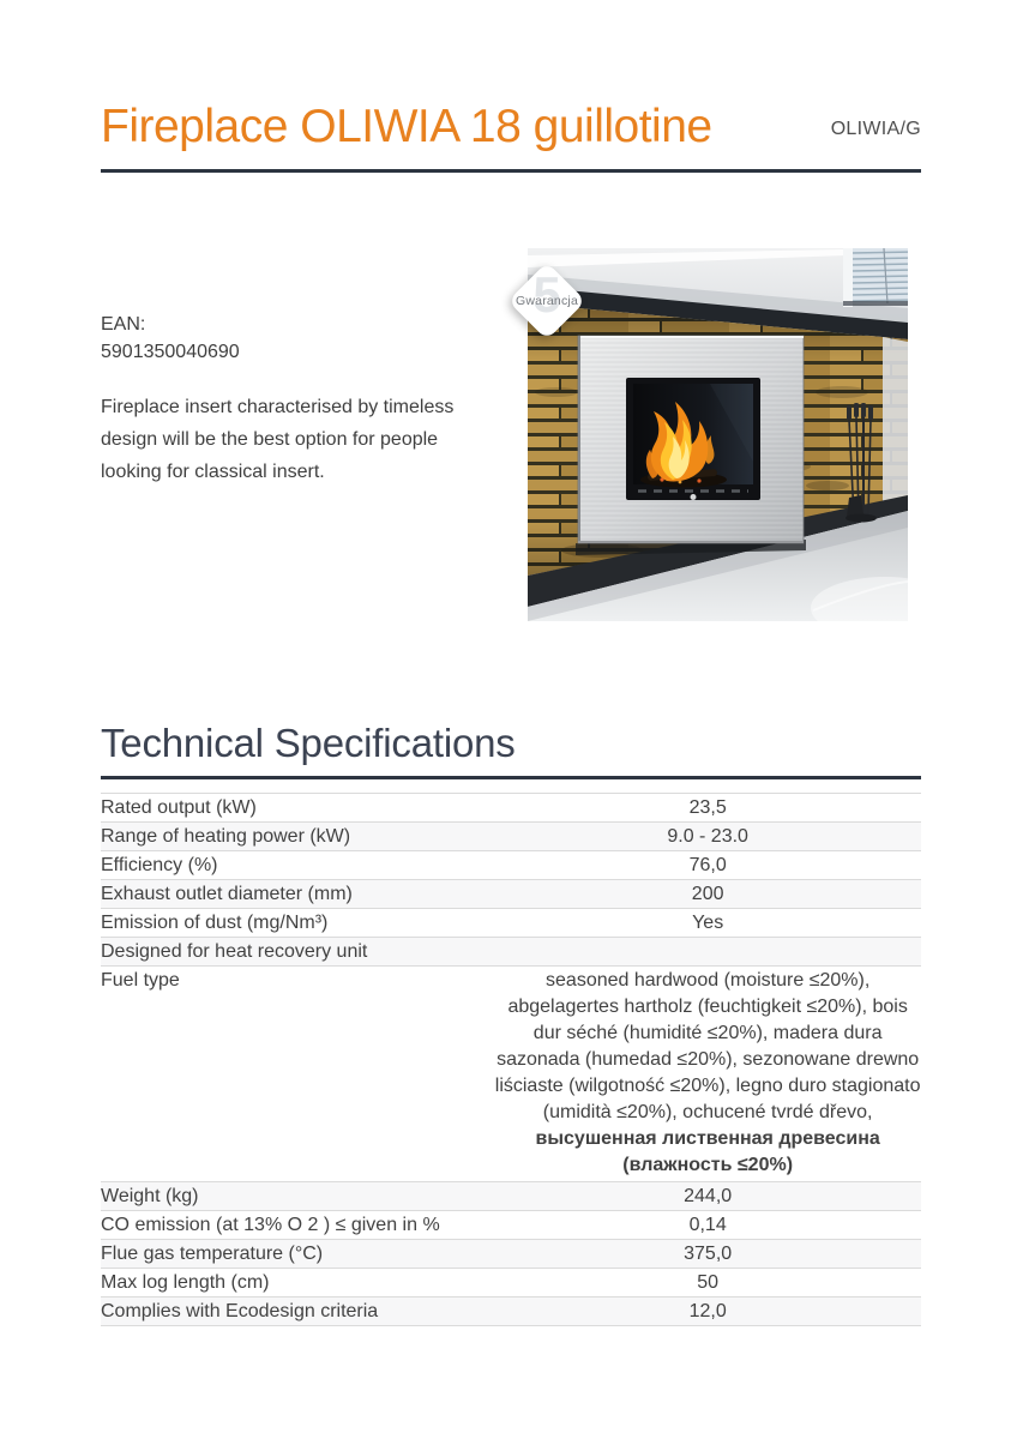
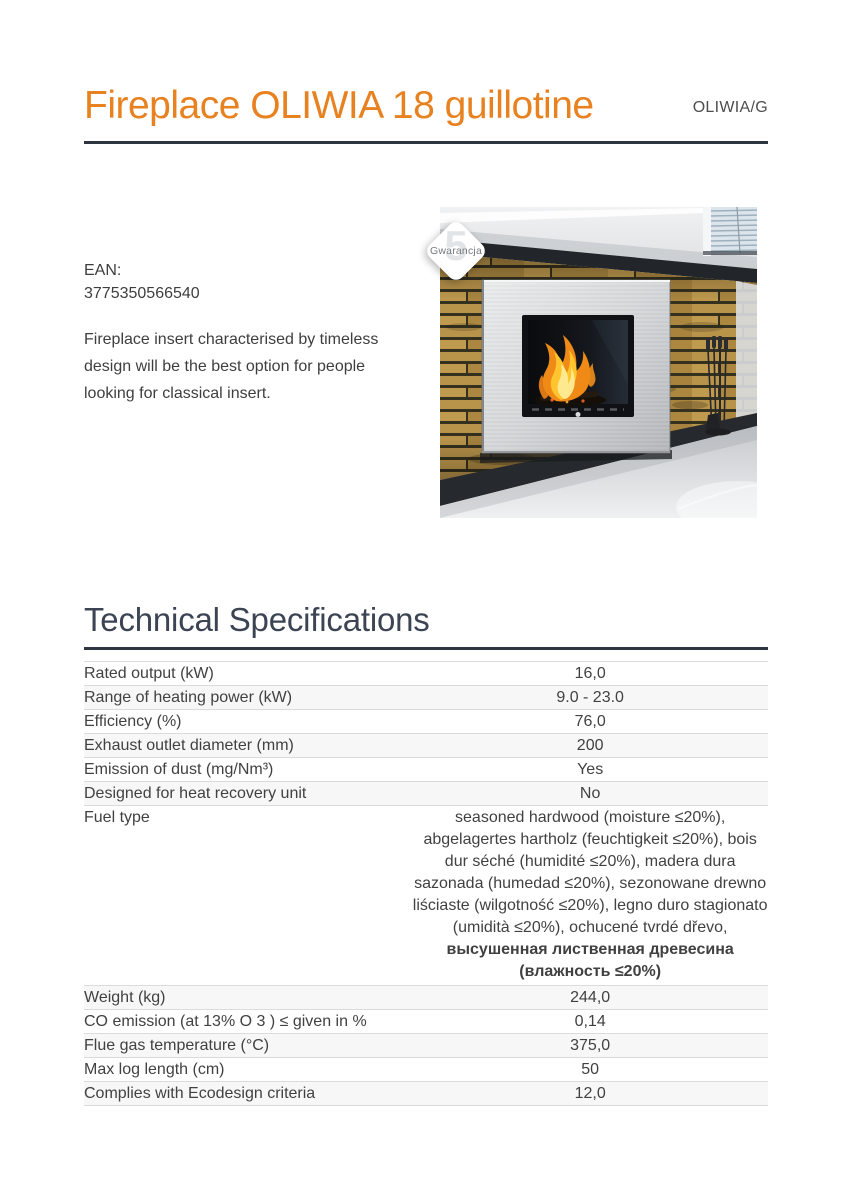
  Fireplace OLIWIA 18 guillotine
  OLIWIA/G
  EAN:
- 5901350040690
+ 3775350566540
  Fireplace insert characterised by timeless design will be the best option for people looking for classical insert.
  5
  Gwarancja
  Technical Specifications
  Rated output (kW)
- 23,5
+ 16,0
  Range of heating power (kW)
  9.0 - 23.0
  Efficiency (%)
  76,0
  Exhaust outlet diameter (mm)
  200
  Emission of dust (mg/Nm³)
  Yes
  Designed for heat recovery unit
+ No
  Fuel type
  seasoned hardwood (moisture ≤20%), abgelagertes hartholz (feuchtigkeit ≤20%), bois dur séché (humidité ≤20%), madera dura sazonada (humedad ≤20%), sezonowane drewno liściaste (wilgotność ≤20%), legno duro stagionato (umidità ≤20%), ochucené tvrdé dřevo, высушенная лиственная древесина (влажность ≤20%)
  Weight (kg)
  244,0
- CO emission (at 13% O 2 ) ≤ given in %
+ CO emission (at 13% O 3 ) ≤ given in %
  0,14
  Flue gas temperature (°C)
  375,0
  Max log length (cm)
  50
  Complies with Ecodesign criteria
  12,0
